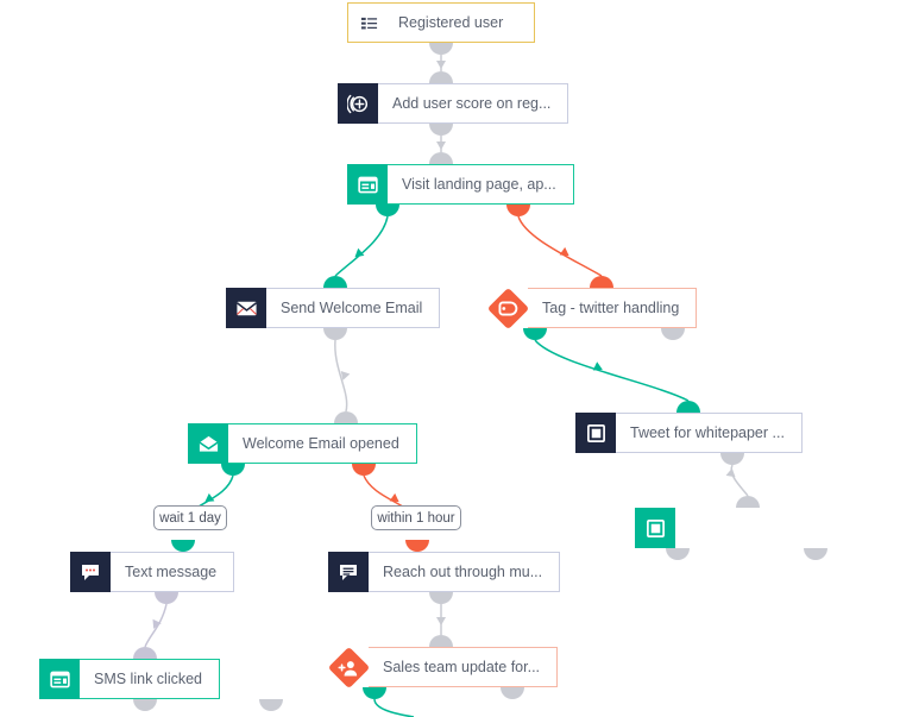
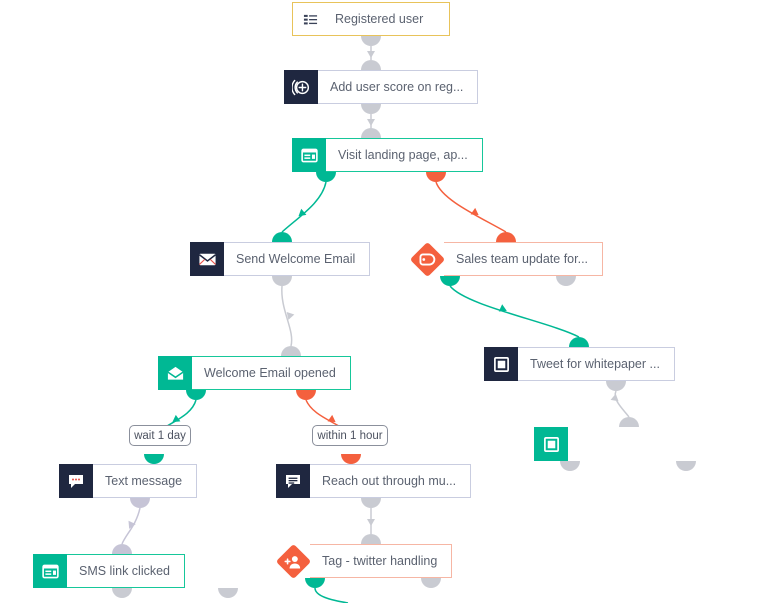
  Registered user
  Add user score on reg...
  Visit landing page, ap...
  Send Welcome Email
- Tag - twitter handling
+ Sales team update for...
  Welcome Email opened
  Tweet for whitepaper ...
  Text message
  Reach out through mu...
  SMS link clicked
- Sales team update for...
+ Tag - twitter handling
  wait 1 day
  within 1 hour
